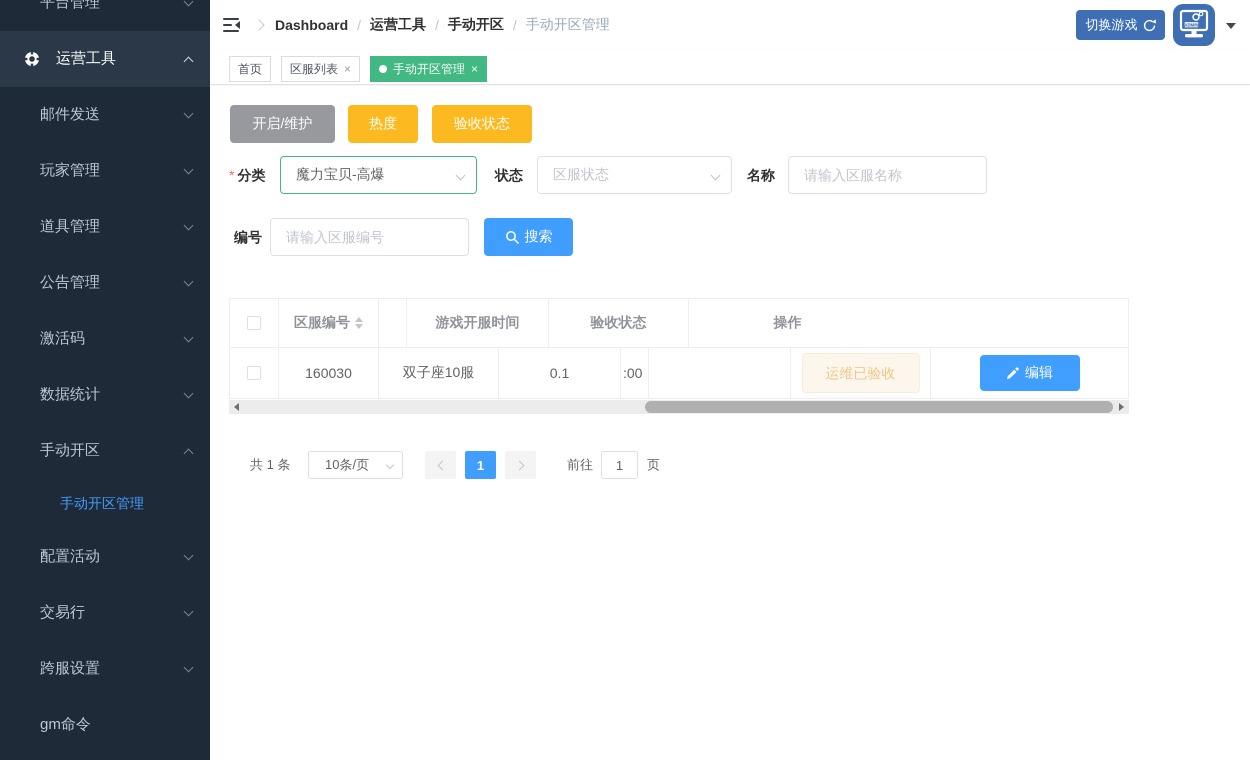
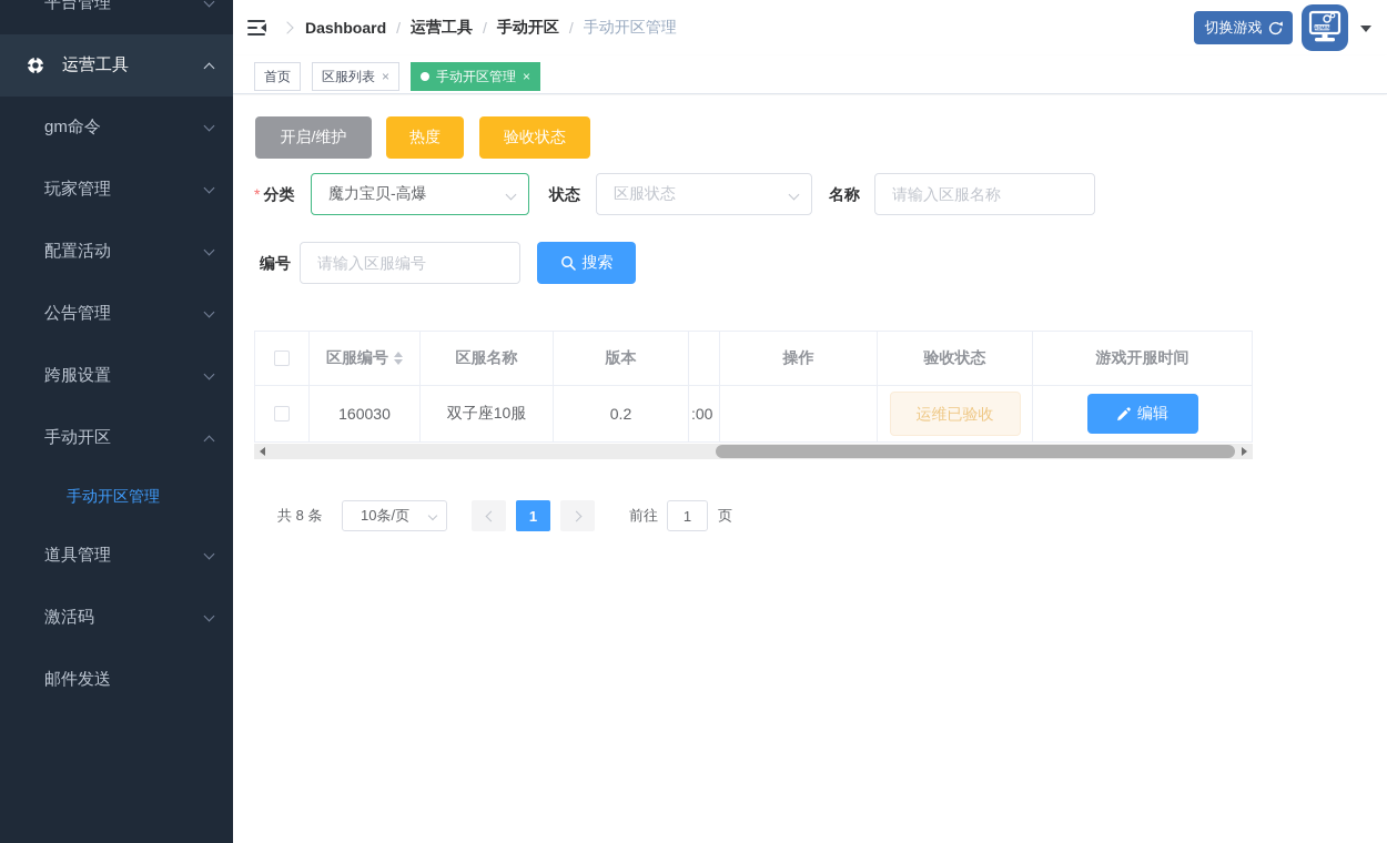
  平台管理
  运营工具
- 邮件发送
+ gm命令
  玩家管理
- 道具管理
+ 配置活动
  公告管理
- 激活码
+ 跨服设置
- 数据统计
  手动开区
  手动开区管理
- 配置活动
+ 道具管理
- 交易行
- 跨服设置
+ 激活码
- gm命令
+ 邮件发送
  Dashboard
  /
  运营工具
  /
  手动开区
  /
  手动开区管理
  切换游戏
  首页
  区服列表
  ×
  手动开区管理
  ×
  开启/维护
  热度
  验收状态
  * 分类
  魔力宝贝-高爆
  状态
  区服状态
  名称
  请输入区服名称
  编号
  请输入区服编号
  搜索
  区服编号
+ 区服名称
+ 版本
- 游戏开服时间
+ 操作
  验收状态
- 操作
+ 游戏开服时间
  160030
  双子座10服
- 0.1
+ 0.2
  :00
  运维已验收
  编辑
- 共 1 条
+ 共 8 条
  10条/页
  1
  前往
  1
  页
